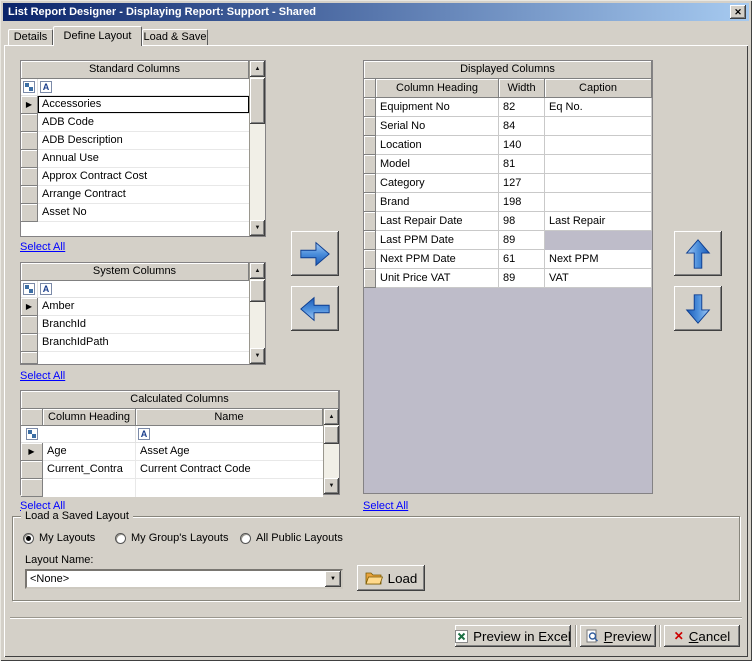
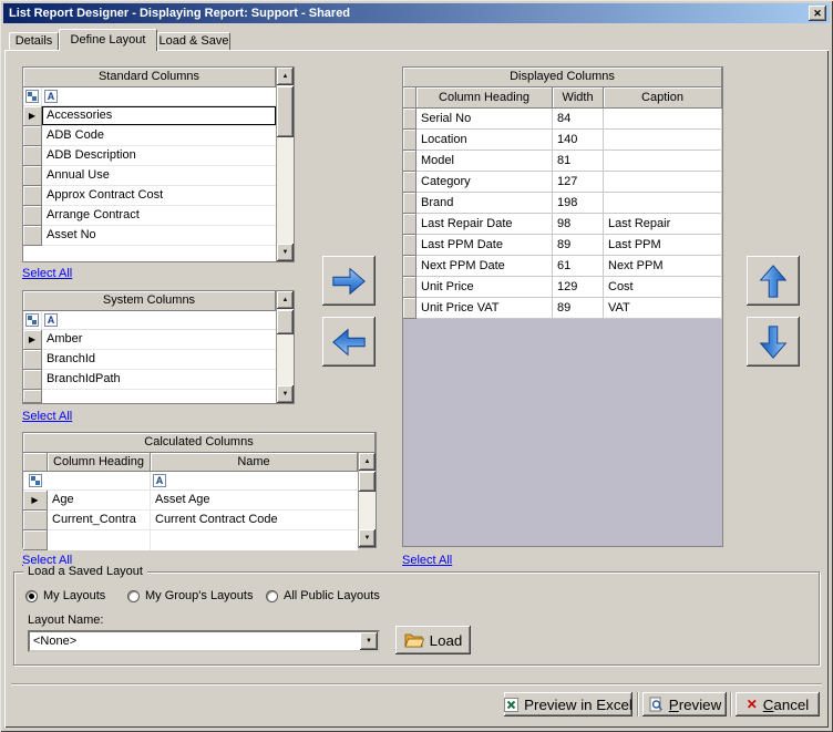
  List Report Designer - Displaying Report: Support - Shared
  ✕
  Details
  Define Layout
  Load & Save
  Standard Columns
  A
  ▶
  Accessories
  ADB Code
  ADB Description
  Annual Use
  Approx Contract Cost
  Arrange Contract
  Asset No
  Select All
  System Columns
  A
  ▶
  Amber
  BranchId
  BranchIdPath
  Select All
  Calculated Columns
  Column Heading
  Name
  A
  ▶
  Age
  Asset Age
  Current_Contra
  Current Contract Code
  Select All
  Displayed Columns
  Column Heading
  Width
  Caption
- Equipment No
- 82
- Eq No.
  Serial No
  84
  Location
  140
  Model
  81
  Category
  127
  Brand
  198
  Last Repair Date
  98
  Last Repair
  Last PPM Date
  89
+ Last PPM
  Next PPM Date
  61
  Next PPM
+ Unit Price
+ 129
+ Cost
  Unit Price VAT
  89
  VAT
  Select All
  Load a Saved Layout
  My Layouts
  My Group's Layouts
  All Public Layouts
  Layout Name:
  <None>
  Load
  Preview in Excel
  Preview
  ✕
  Cancel
